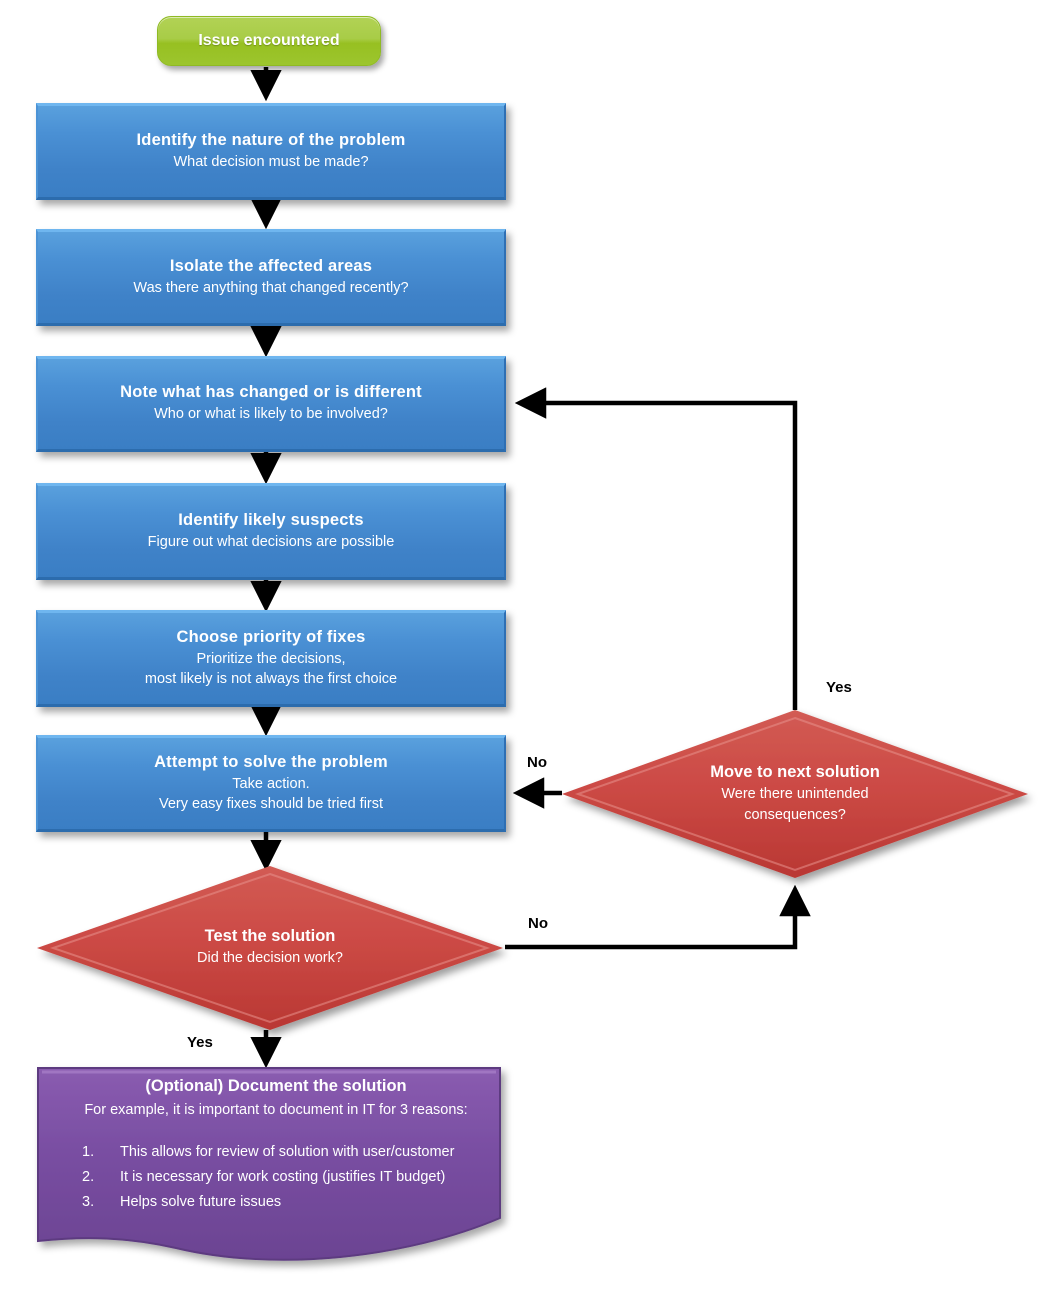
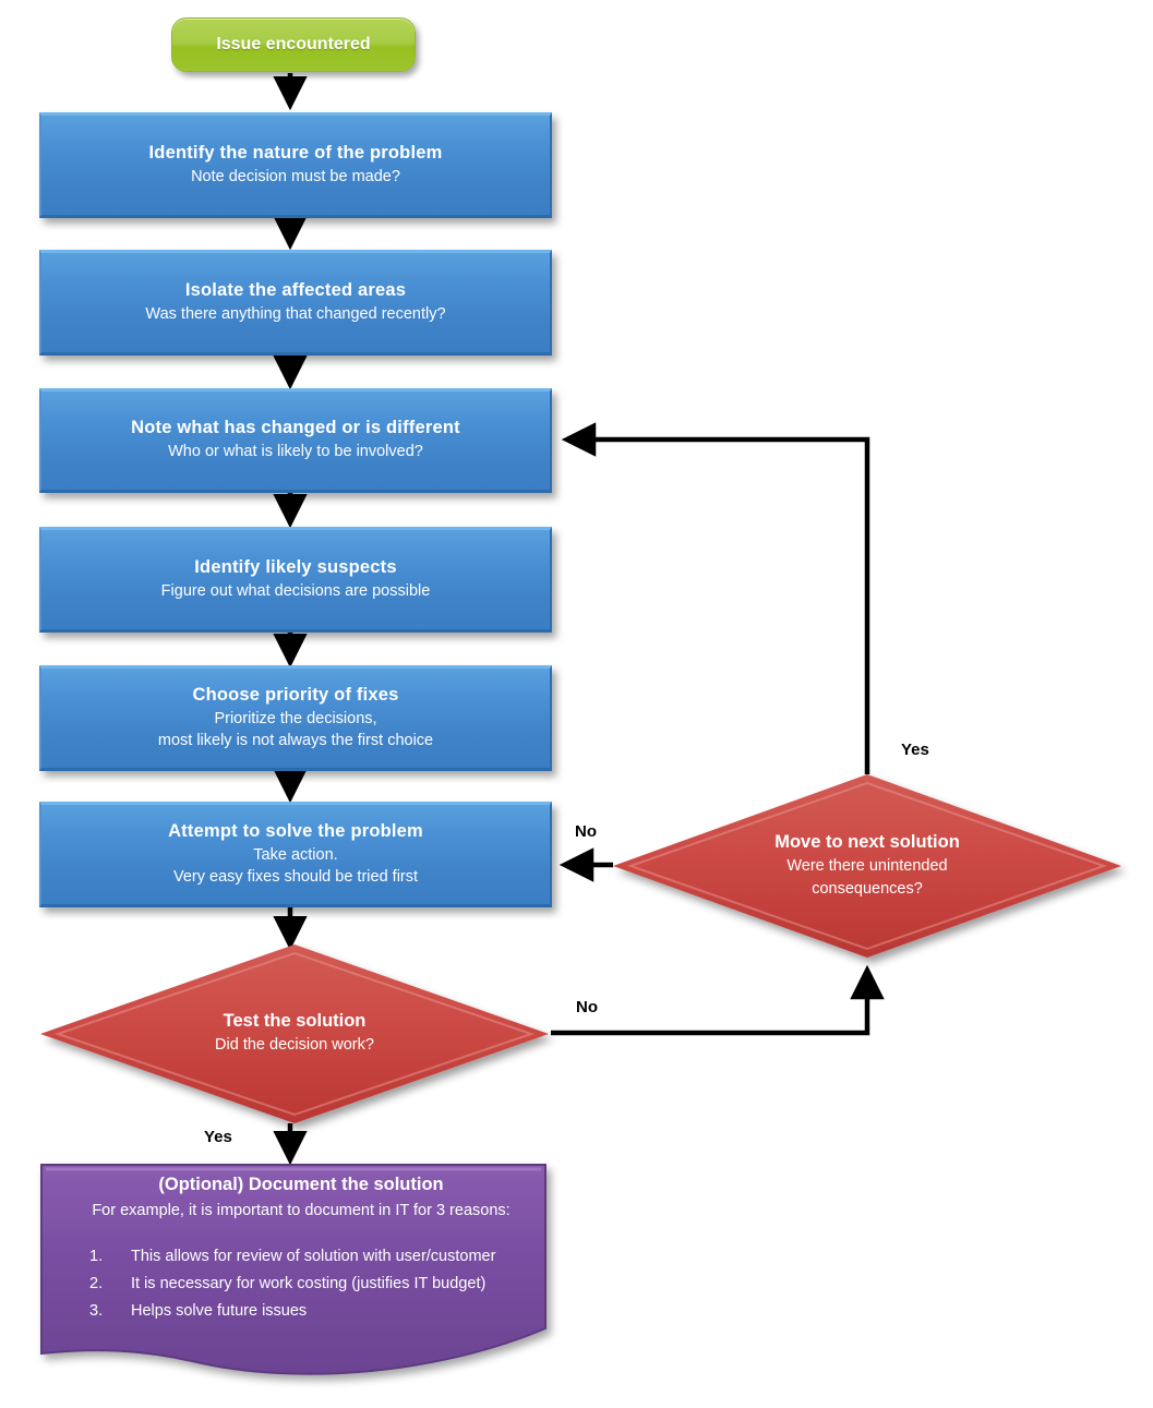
  Issue encountered
  Identify the nature of the problem
- What decision must be made?
+ Note decision must be made?
  Isolate the affected areas
  Was there anything that changed recently?
  Note what has changed or is different
  Who or what is likely to be involved?
  Identify likely suspects
  Figure out what decisions are possible
  Choose priority of fixes
  Prioritize the decisions,
  most likely is not always the first choice
  Attempt to solve the problem
  Take action.
  Very easy fixes should be tried first
  Move to next solution
  Were there unintended
  consequences?
  Test the solution
  Did the decision work?
  (Optional) Document the solution
  For example, it is important to document in IT for 3 reasons:
  1.
  This allows for review of solution with user/customer
  2.
  It is necessary for work costing (justifies IT budget)
  3.
  Helps solve future issues
  Yes
  No
  No
  Yes
